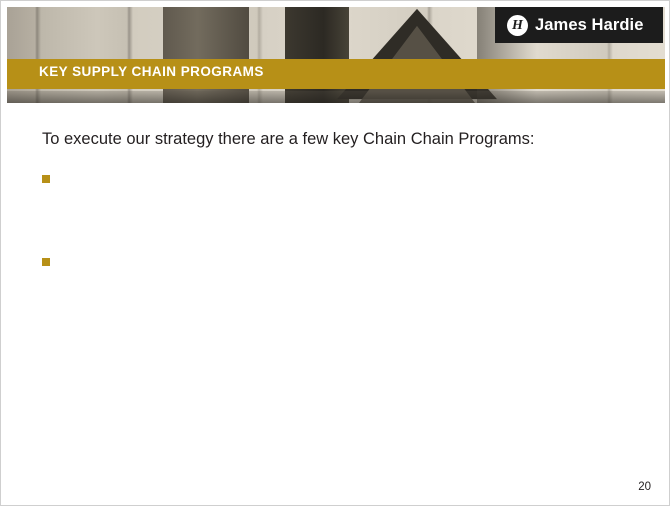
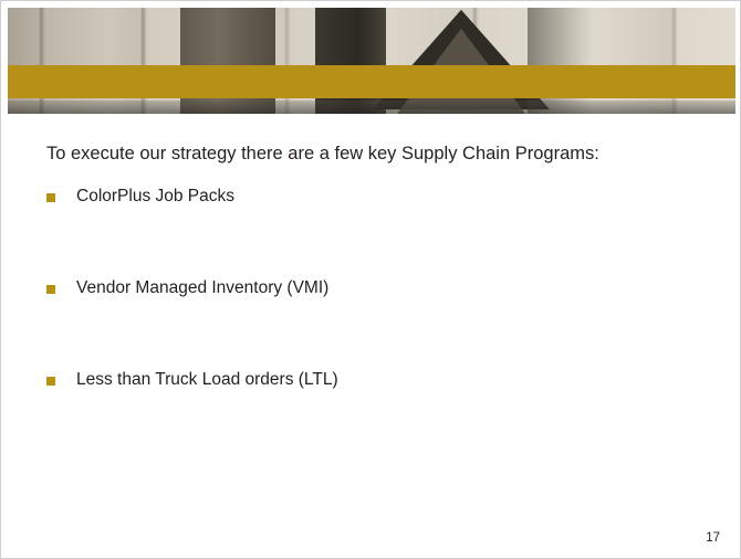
- H
- James Hardie
- KEY SUPPLY CHAIN PROGRAMS
- To execute our strategy there are a few key Chain Chain Programs:
+ To execute our strategy there are a few key Supply Chain Programs:
+ ColorPlus Job Packs
+ Vendor Managed Inventory (VMI)
+ Less than Truck Load orders (LTL)
- 20
+ 17
